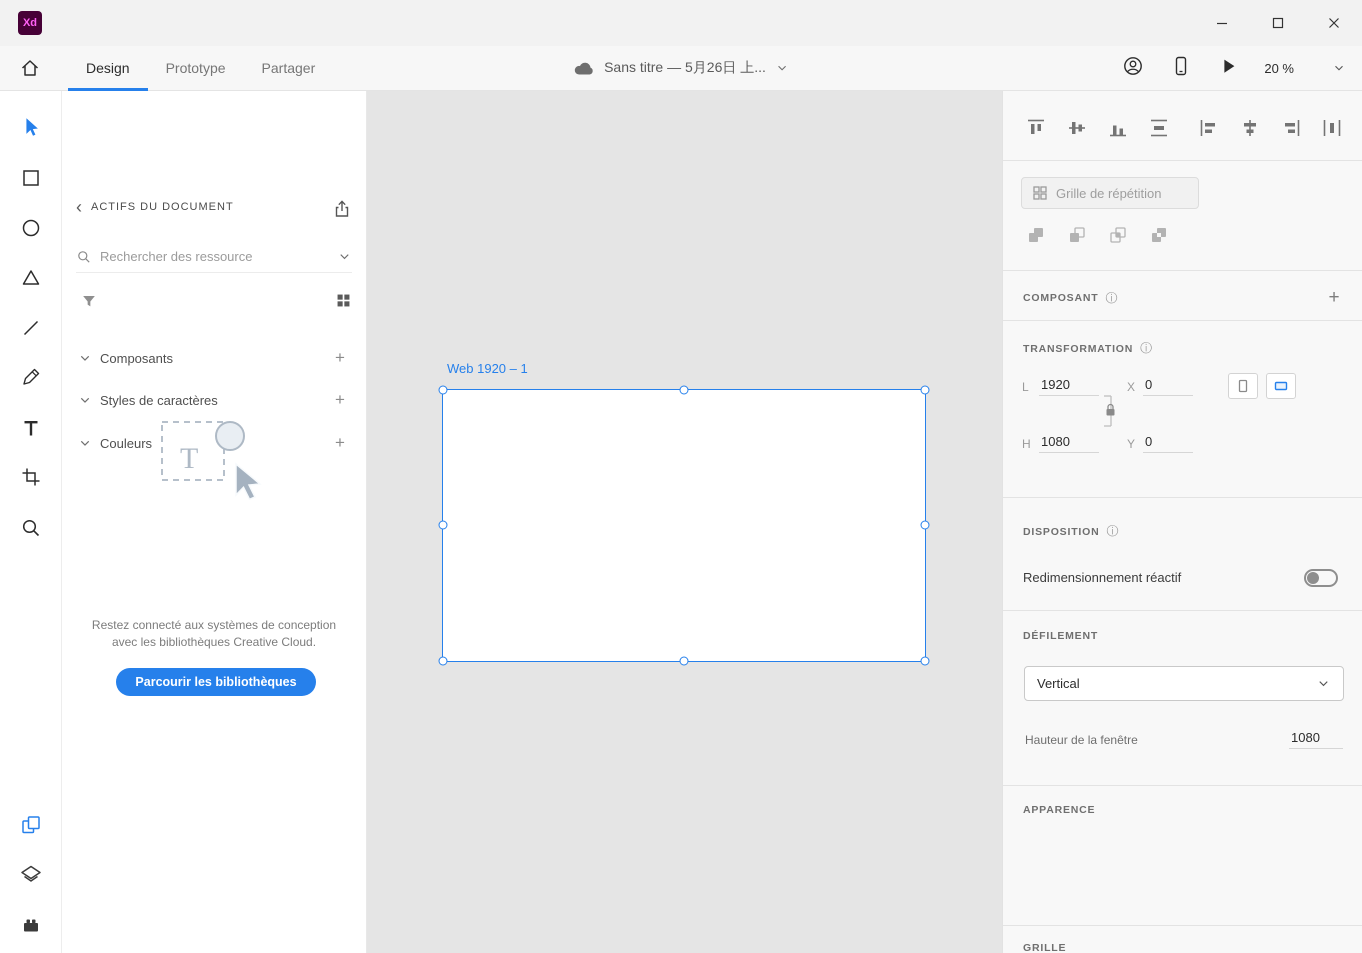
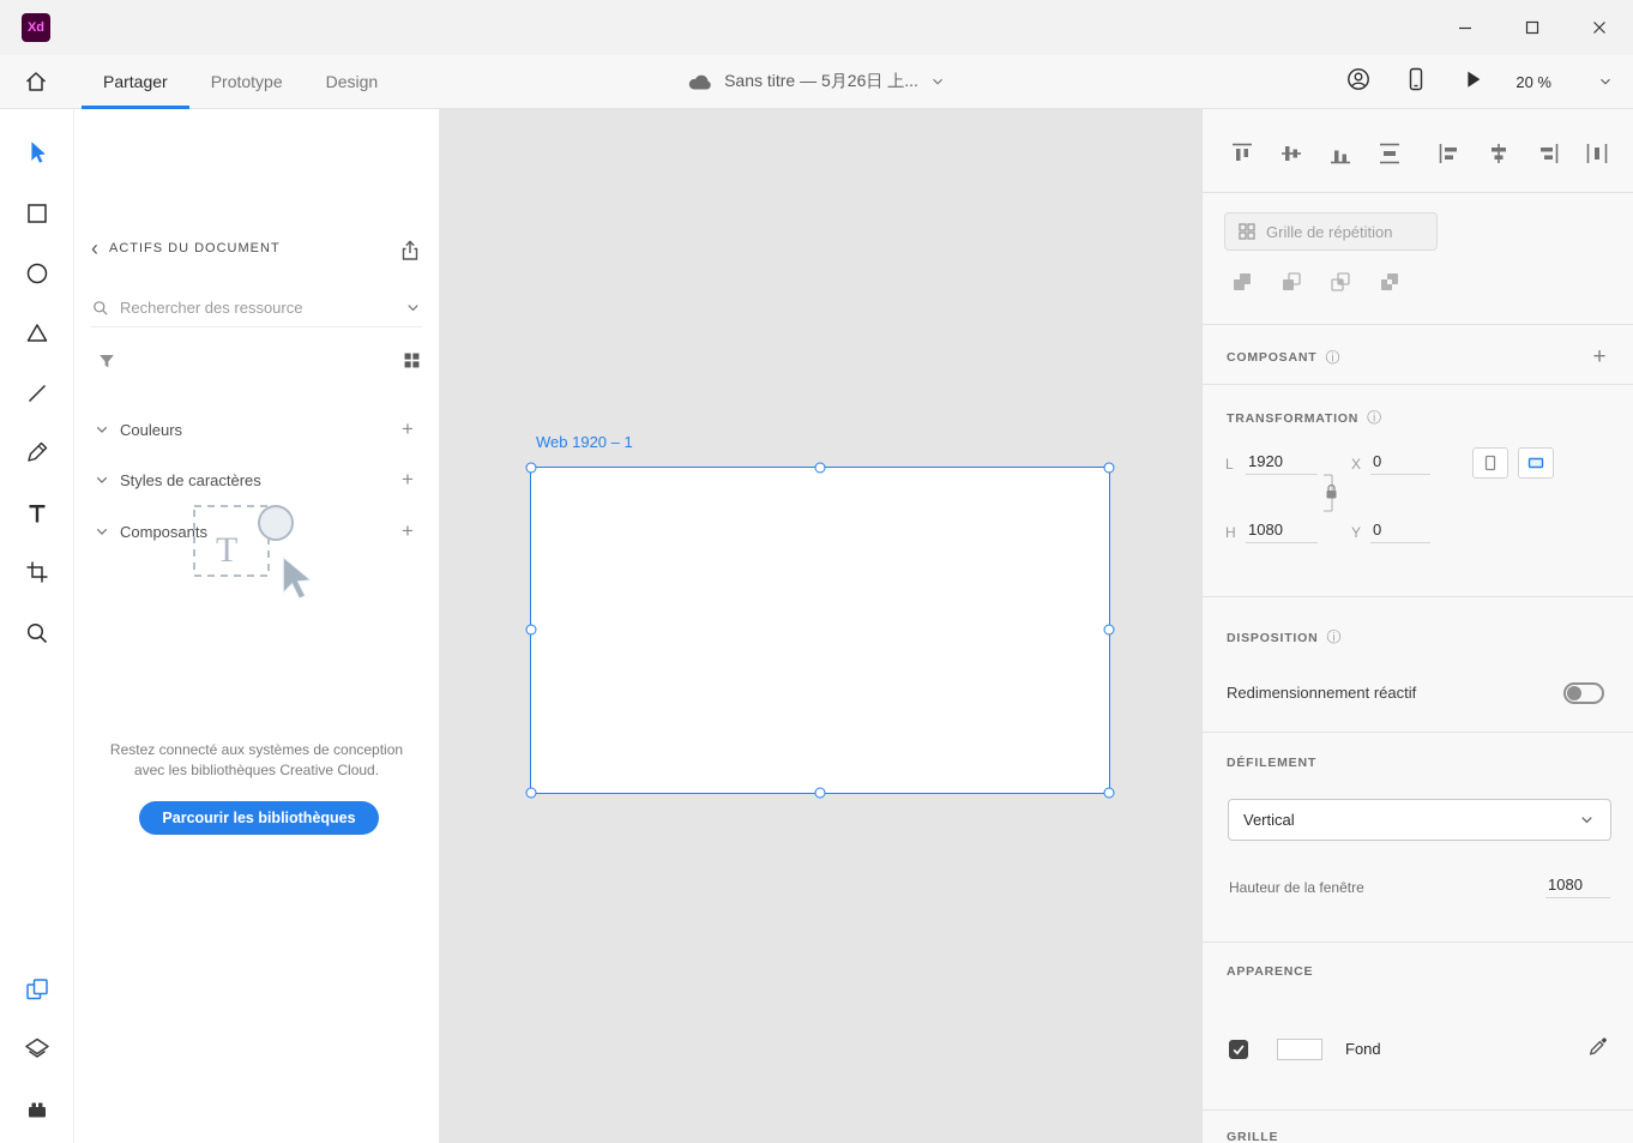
  Xd
- Design
+ Partager
  Prototype
- Partager
+ Design
  Sans titre — 5月26日 上...
  20 %
  ‹
  ACTIFS DU DOCUMENT
  Rechercher des ressource
- Composants
+ Couleurs
  +
  Styles de caractères
  +
- Couleurs
+ Composants
  +
  T
  Restez connecté aux systèmes de conception
  avec les bibliothèques Creative Cloud.
  Parcourir les bibliothèques
  Web 1920 – 1
  Grille de répétition
  COMPOSANT
  ⓘ
  +
  TRANSFORMATION
  ⓘ
  L
  1920
  X
  0
  H
  1080
  Y
  0
  DISPOSITION
  ⓘ
  Redimensionnement réactif
  DÉFILEMENT
  Vertical
  Hauteur de la fenêtre
  1080
  APPARENCE
+ Fond
  GRILLE
